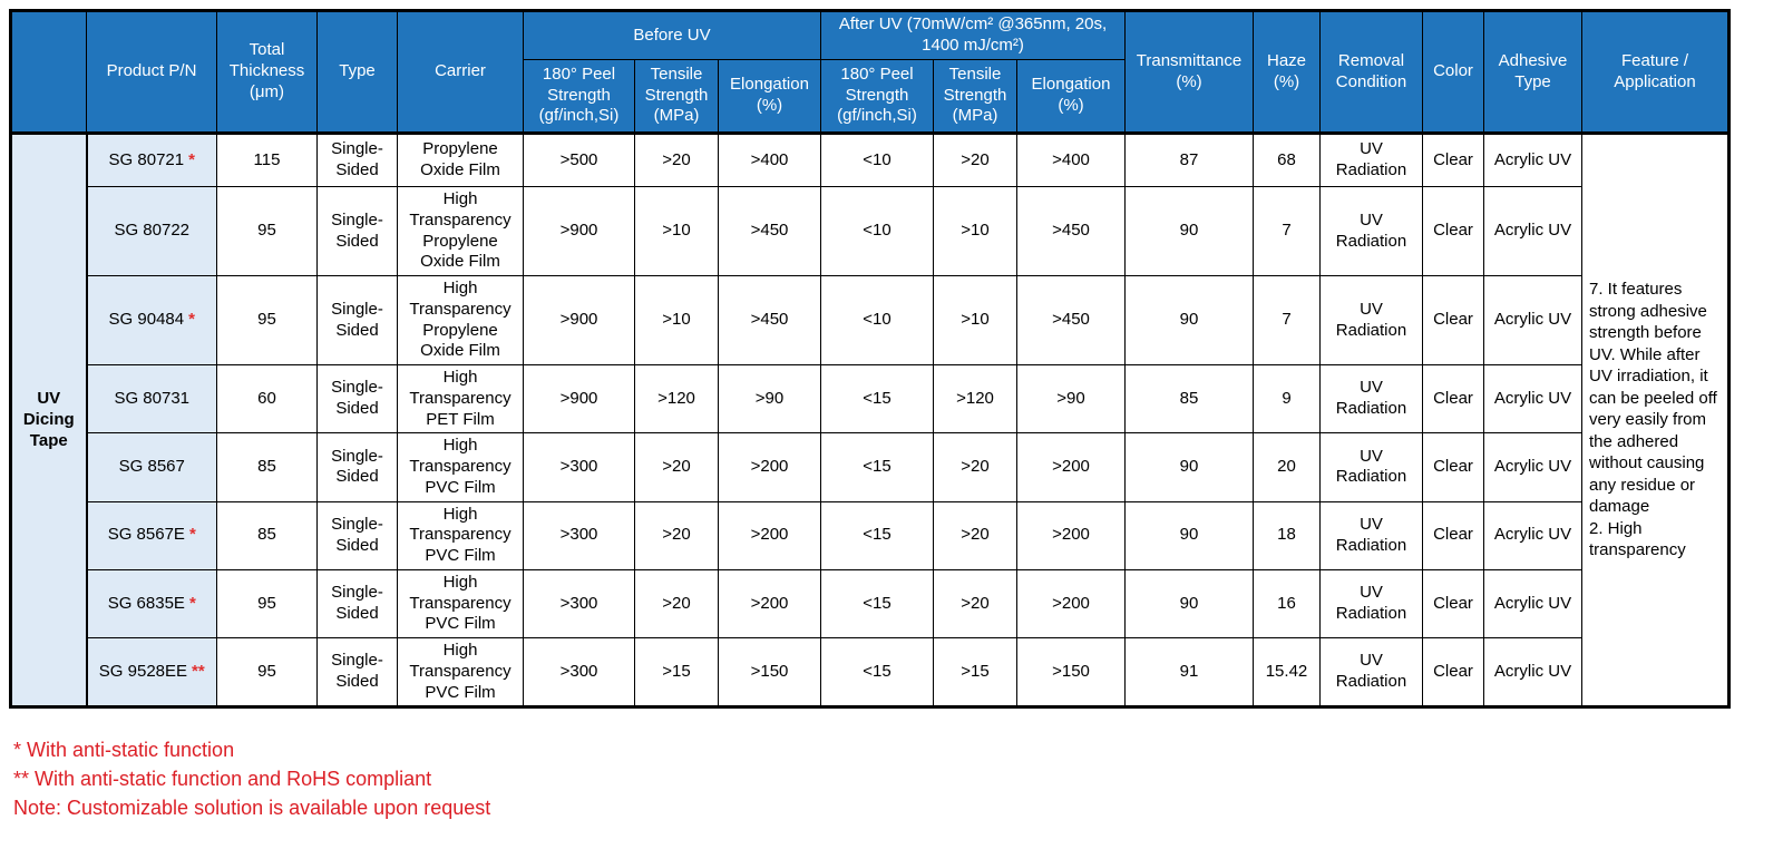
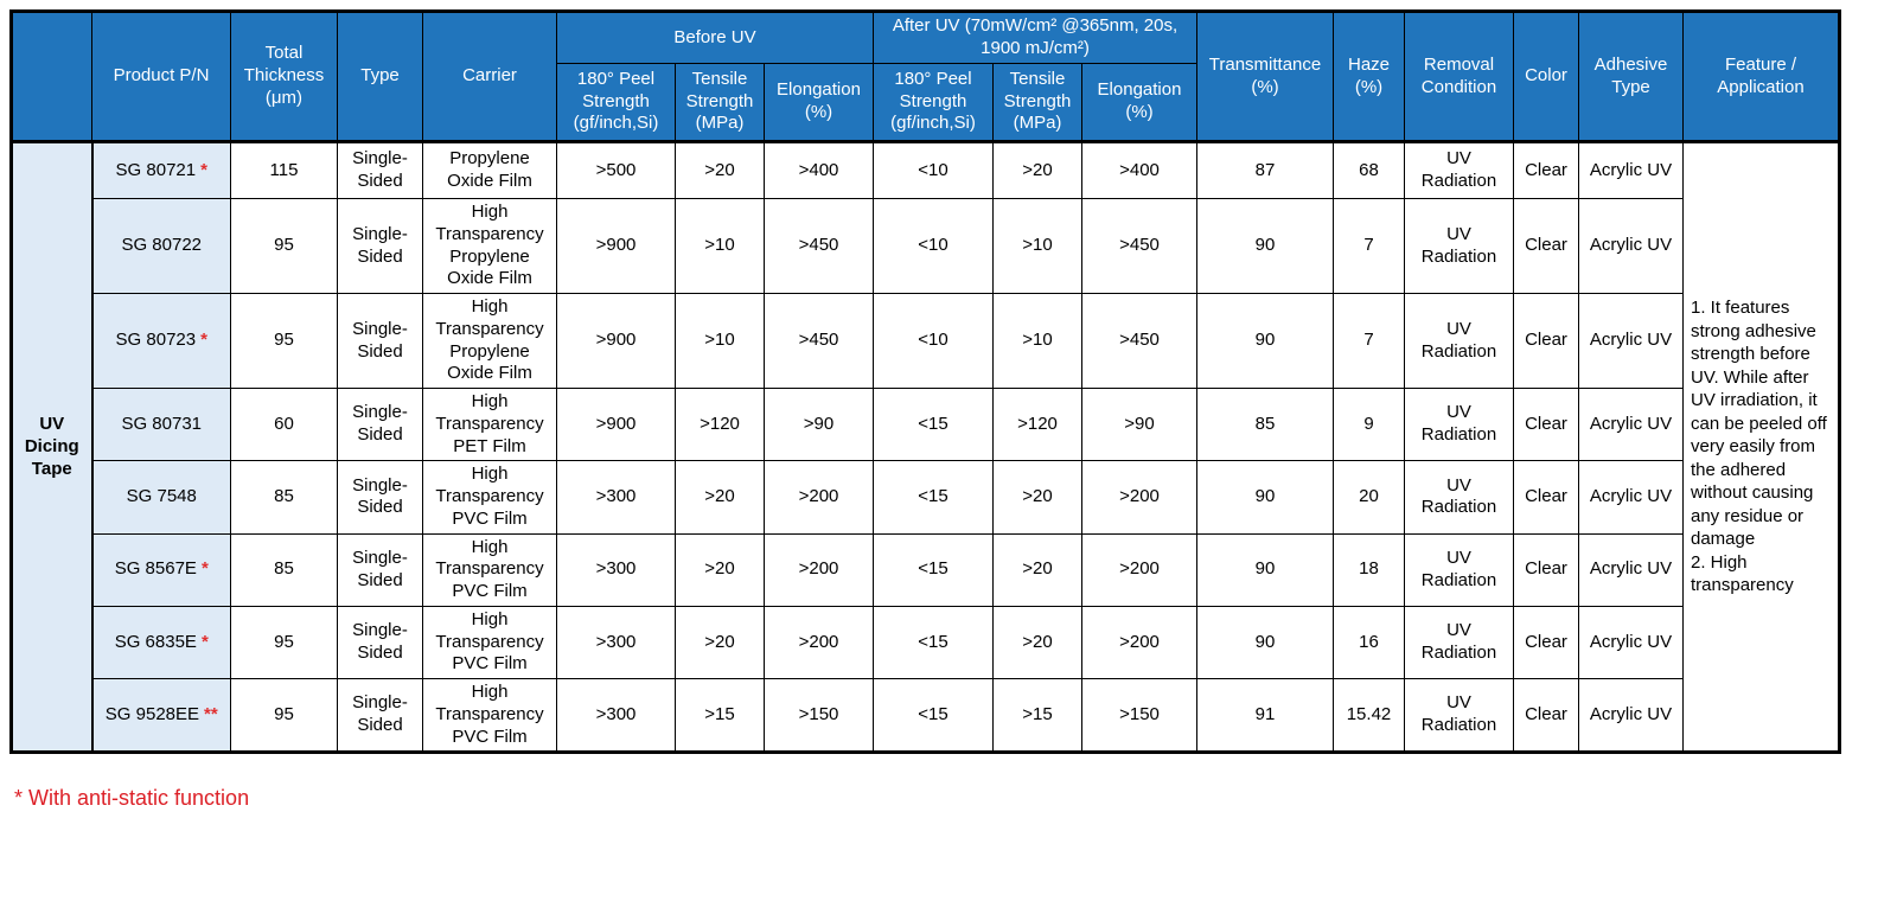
- 	Product P/N	Total Thickness (μm)	Type	Carrier	Before UV	After UV (70mW/cm² @365nm, 20s, 1400 mJ/cm²)	Transmittance (%)	Haze (%)	Removal Condition	Color	Adhesive Type	Feature / Application
+ 	Product P/N	Total Thickness (μm)	Type	Carrier	Before UV	After UV (70mW/cm² @365nm, 20s, 1900 mJ/cm²)	Transmittance (%)	Haze (%)	Removal Condition	Color	Adhesive Type	Feature / Application
  180° Peel Strength (gf/inch,Si)	Tensile Strength (MPa)	Elongation (%)	180° Peel Strength (gf/inch,Si)	Tensile Strength (MPa)	Elongation (%)
- UV Dicing Tape	SG 80721 *	115	Single-Sided	Propylene Oxide Film	>500	>20	>400	<10	>20	>400	87	68	UV Radiation	Clear	Acrylic UV	7. It features strong adhesive strength before UV. While after UV irradiation, it can be peeled off very easily from the adhered without causing any residue or damage 2. High transparency
+ UV Dicing Tape	SG 80721 *	115	Single-Sided	Propylene Oxide Film	>500	>20	>400	<10	>20	>400	87	68	UV Radiation	Clear	Acrylic UV	1. It features strong adhesive strength before UV. While after UV irradiation, it can be peeled off very easily from the adhered without causing any residue or damage 2. High transparency
  SG 80722	95	Single-Sided	High Transparency Propylene Oxide Film	>900	>10	>450	<10	>10	>450	90	7	UV Radiation	Clear	Acrylic UV
- SG 90484 *	95	Single-Sided	High Transparency Propylene Oxide Film	>900	>10	>450	<10	>10	>450	90	7	UV Radiation	Clear	Acrylic UV
+ SG 80723 *	95	Single-Sided	High Transparency Propylene Oxide Film	>900	>10	>450	<10	>10	>450	90	7	UV Radiation	Clear	Acrylic UV
  SG 80731	60	Single-Sided	High Transparency PET Film	>900	>120	>90	<15	>120	>90	85	9	UV Radiation	Clear	Acrylic UV
- SG 8567	85	Single-Sided	High Transparency PVC Film	>300	>20	>200	<15	>20	>200	90	20	UV Radiation	Clear	Acrylic UV
+ SG 7548	85	Single-Sided	High Transparency PVC Film	>300	>20	>200	<15	>20	>200	90	20	UV Radiation	Clear	Acrylic UV
  SG 8567E *	85	Single-Sided	High Transparency PVC Film	>300	>20	>200	<15	>20	>200	90	18	UV Radiation	Clear	Acrylic UV
  SG 6835E *	95	Single-Sided	High Transparency PVC Film	>300	>20	>200	<15	>20	>200	90	16	UV Radiation	Clear	Acrylic UV
  SG 9528EE **	95	Single-Sided	High Transparency PVC Film	>300	>15	>150	<15	>15	>150	91	15.42	UV Radiation	Clear	Acrylic UV
  * With anti-static function
- ** With anti-static function and RoHS compliant
- Note: Customizable solution is available upon request
